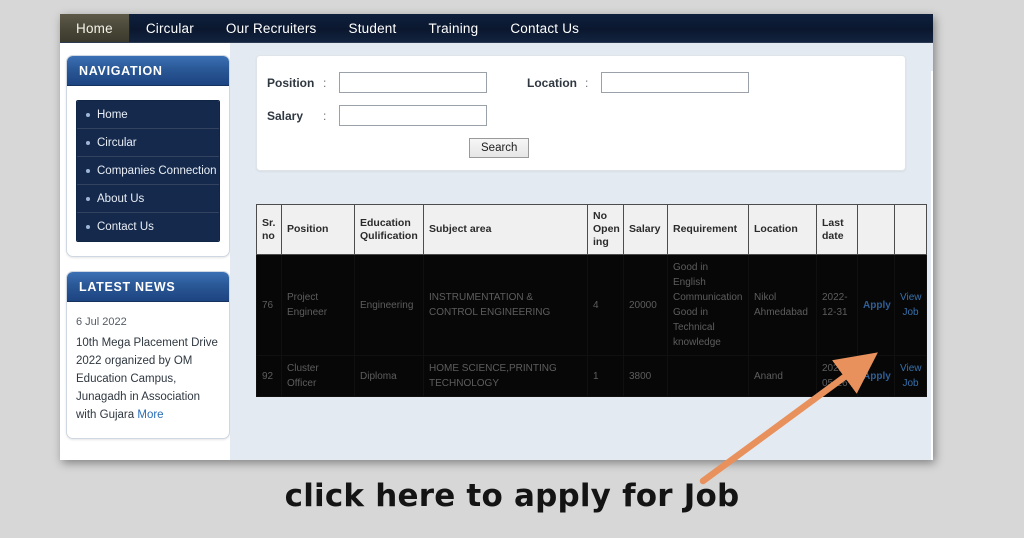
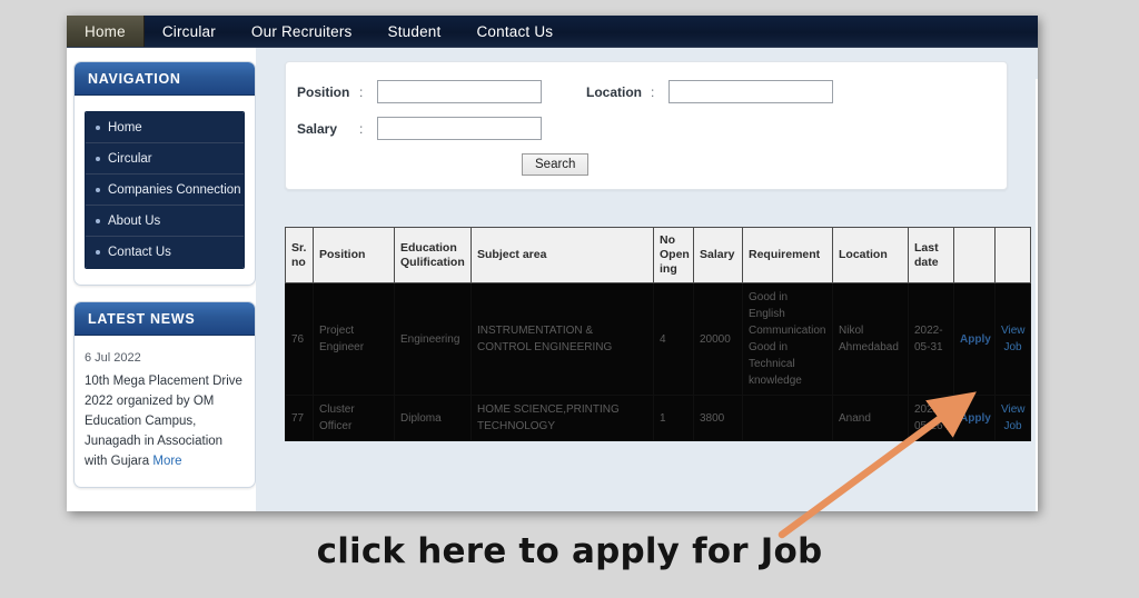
  Home
  Circular
  Our Recruiters
  Student
- Training
  Contact Us
  NAVIGATION
  Home
  Circular
  Companies Connection
  About Us
  Contact Us
  LATEST NEWS
  6 Jul 2022
  10th Mega Placement Drive 2022 organized by OM Education Campus, Junagadh in Association with Gujara More
  Position
  :
  Location
  :
  Salary
  :
  Search
  Sr. no	Position	Education Qulification	Subject area	No Open ing	Salary	Requirement	Location	Last date
- 76	Project Engineer	Engineering	INSTRUMENTATION & CONTROL ENGINEERING	4	20000	Good in English Communication Good in Technical knowledge	Nikol Ahmedabad	2022-12-31	Apply	View Job
+ 76	Project Engineer	Engineering	INSTRUMENTATION & CONTROL ENGINEERING	4	20000	Good in English Communication Good in Technical knowledge	Nikol Ahmedabad	2022-05-31	Apply	View Job
- 92	Cluster Officer	Diploma	HOME SCIENCE,PRINTING TECHNOLOGY	1	3800		Anand	2022-06	Apply	View Job
+ 77	Cluster Officer	Diploma	HOME SCIENCE,PRINTING TECHNOLOGY	1	3800		Anand	2022-06	Apply	View Job
  click here to apply for Job
